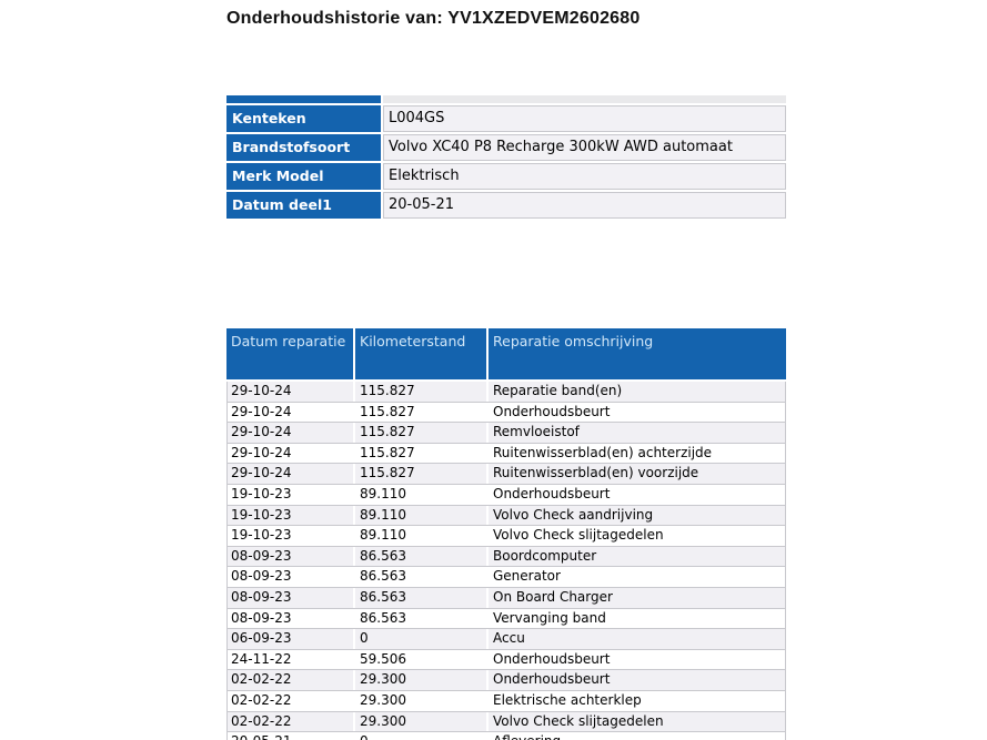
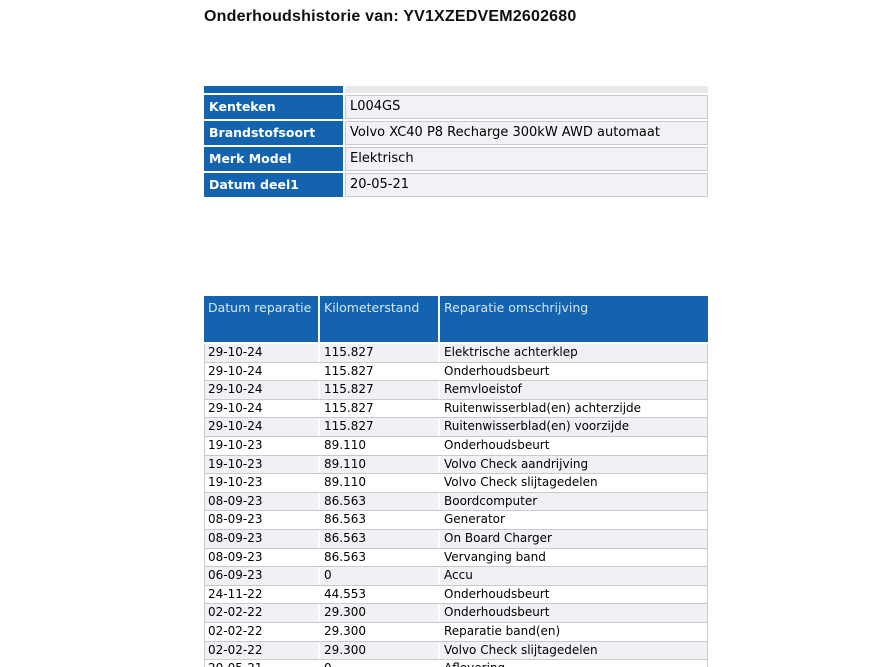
  Onderhoudshistorie van: YV1XZEDVEM2602680
  Kenteken
  L004GS
  Brandstofsoort
  Volvo XC40 P8 Recharge 300kW AWD automaat
  Merk Model
  Elektrisch
  Datum deel1
  20-05-21
  Datum reparatie
  Kilometerstand
  Reparatie omschrijving
  29-10-24
  115.827
- Reparatie band(en)
+ Elektrische achterklep
  29-10-24
  115.827
  Onderhoudsbeurt
  29-10-24
  115.827
  Remvloeistof
  29-10-24
  115.827
  Ruitenwisserblad(en) achterzijde
  29-10-24
  115.827
  Ruitenwisserblad(en) voorzijde
  19-10-23
  89.110
  Onderhoudsbeurt
  19-10-23
  89.110
  Volvo Check aandrijving
  19-10-23
  89.110
  Volvo Check slijtagedelen
  08-09-23
  86.563
  Boordcomputer
  08-09-23
  86.563
  Generator
  08-09-23
  86.563
  On Board Charger
  08-09-23
  86.563
  Vervanging band
  06-09-23
  0
  Accu
  24-11-22
- 59.506
+ 44.553
  Onderhoudsbeurt
  02-02-22
  29.300
  Onderhoudsbeurt
  02-02-22
  29.300
- Elektrische achterklep
+ Reparatie band(en)
  02-02-22
  29.300
  Volvo Check slijtagedelen
